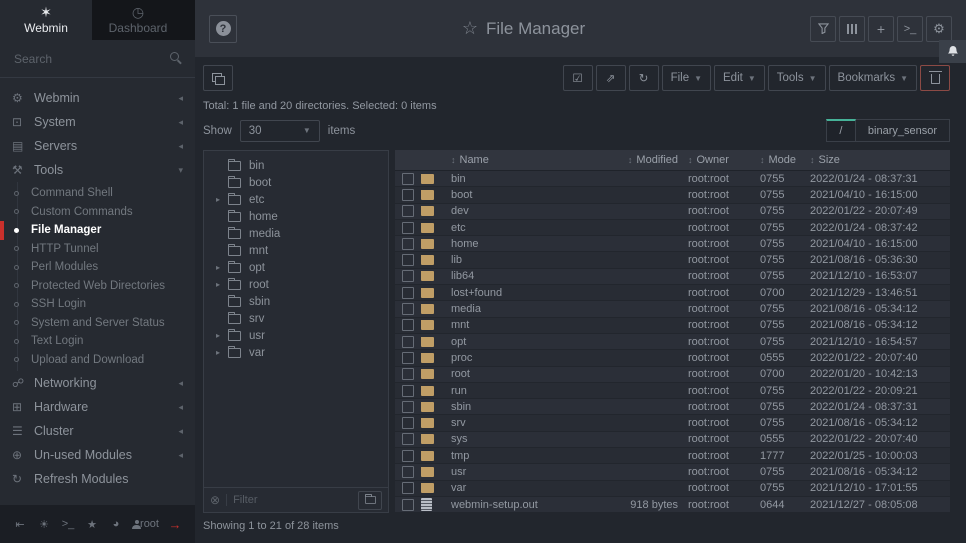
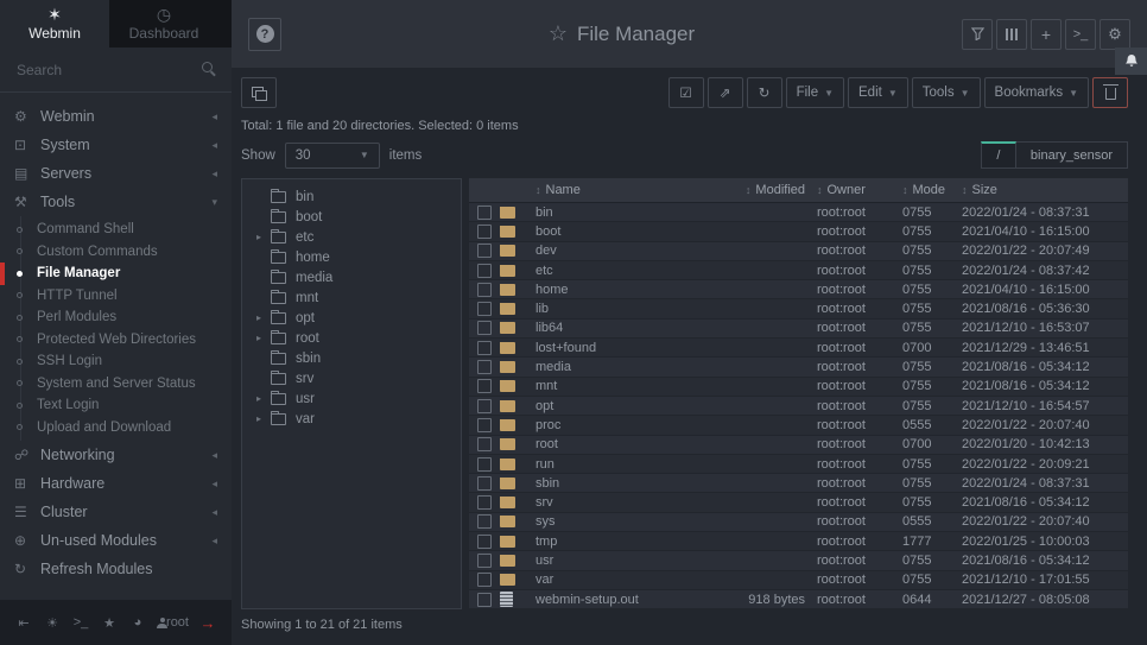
  ✶
  Webmin
  ◷
  Dashboard
  Search
  ⚙
  Webmin
  ◂
  ⊡
  System
  ◂
  ▤
  Servers
  ◂
  ⚒
  Tools
  ▾
  Command Shell
  Custom Commands
  File Manager
  HTTP Tunnel
  Perl Modules
  Protected Web Directories
  SSH Login
  System and Server Status
  Text Login
  Upload and Download
  ☍
  Networking
  ◂
  ⊞
  Hardware
  ◂
  ☰
  Cluster
  ◂
  ⊕
  Un-used Modules
  ◂
  ↻
  Refresh Modules
  ⇤
  ☀
  >_
  ★
  ◕
  root
  →
  ?
  ☆
  File Manager
  +
  >_
  ⚙
  ☑
  ⇗
  ↻
  File
  ▼
  Edit
  ▼
  Tools
  ▼
  Bookmarks
  ▼
  Total: 1 file and 20 directories. Selected: 0 items
  Show
  30
  ▼
  items
  /
  binary_sensor
  bin
  boot
  ▸
  etc
  home
  media
  mnt
  ▸
  opt
  ▸
  root
  sbin
  srv
  ▸
  usr
  ▸
  var
- ⊗
- Filter
  ↕ Name
  ↕ Modified
  ↕ Owner
  ↕ Mode
  ↕ Size
  bin
  root:root
  0755
  2022/01/24 - 08:37:31
  boot
  root:root
  0755
  2021/04/10 - 16:15:00
  dev
  root:root
  0755
  2022/01/22 - 20:07:49
  etc
  root:root
  0755
  2022/01/24 - 08:37:42
  home
  root:root
  0755
  2021/04/10 - 16:15:00
  lib
  root:root
  0755
  2021/08/16 - 05:36:30
  lib64
  root:root
  0755
  2021/12/10 - 16:53:07
  lost+found
  root:root
  0700
  2021/12/29 - 13:46:51
  media
  root:root
  0755
  2021/08/16 - 05:34:12
  mnt
  root:root
  0755
  2021/08/16 - 05:34:12
  opt
  root:root
  0755
  2021/12/10 - 16:54:57
  proc
  root:root
  0555
  2022/01/22 - 20:07:40
  root
  root:root
  0700
  2022/01/20 - 10:42:13
  run
  root:root
  0755
  2022/01/22 - 20:09:21
  sbin
  root:root
  0755
  2022/01/24 - 08:37:31
  srv
  root:root
  0755
  2021/08/16 - 05:34:12
  sys
  root:root
  0555
  2022/01/22 - 20:07:40
  tmp
  root:root
  1777
  2022/01/25 - 10:00:03
  usr
  root:root
  0755
  2021/08/16 - 05:34:12
  var
  root:root
  0755
  2021/12/10 - 17:01:55
  webmin-setup.out
  918 bytes
  root:root
  0644
  2021/12/27 - 08:05:08
- Showing 1 to 21 of 28 items
+ Showing 1 to 21 of 21 items
